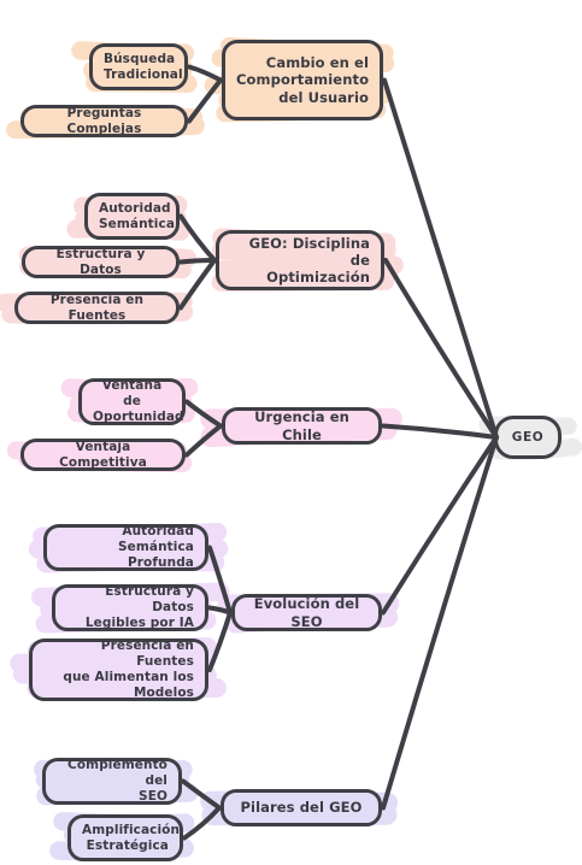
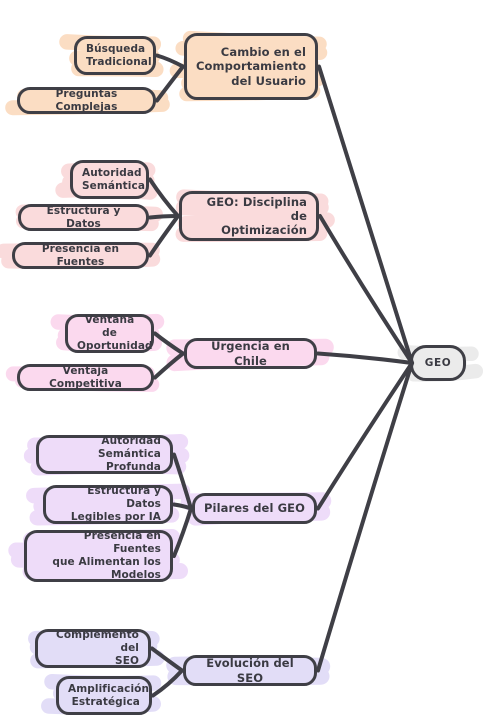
  Búsqueda
  Tradicional
  Preguntas Complejas
  Cambio en el
  Comportamiento
  del Usuario
  Autoridad
  Semántica
  Estructura y Datos
  Presencia en Fuentes
  GEO: Disciplina de
  Optimización
  Ventana de
  Oportunidad
  Ventaja Competitiva
  Urgencia en Chile
  Autoridad
  Semántica Profunda
  Estructura y Datos
  Legibles por IA
  Presencia en Fuentes
  que Alimentan los
  Modelos
- Evolución del SEO
+ Pilares del GEO
  Complemento del
  SEO
  Amplificación
  Estratégica
- Pilares del GEO
+ Evolución del SEO
  GEO
